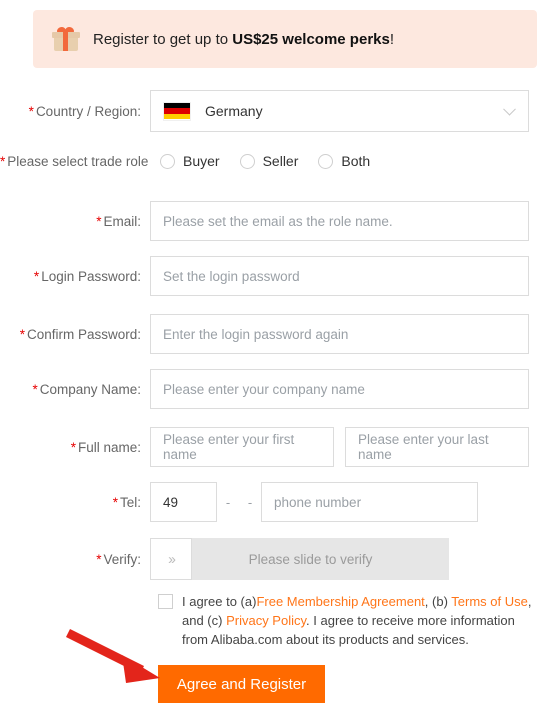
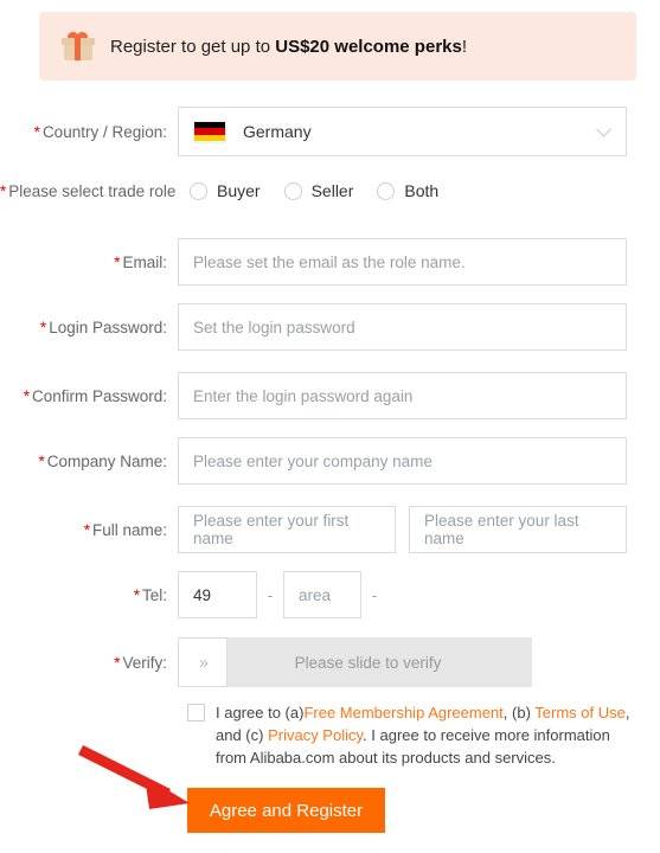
- Register to get up to US$25 welcome perks!
+ Register to get up to US$20 welcome perks!
  * Country / Region:
  Germany
  * Please select trade role
  Buyer
  Seller
  Both
  * Email:
  Please set the email as the role name.
  * Login Password:
  Set the login password
  * Confirm Password:
  Enter the login password again
  * Company Name:
  Please enter your company name
  * Full name:
  Please enter your first name
  Please enter your last name
  * Tel:
  49
  -
+ area
  -
- phone number
  * Verify:
  ››
  Please slide to verify
  I agree to (a)Free Membership Agreement, (b) Terms of Use, and (c) Privacy Policy. I agree to receive more information from Alibaba.com about its products and services.
  Agree and Register
